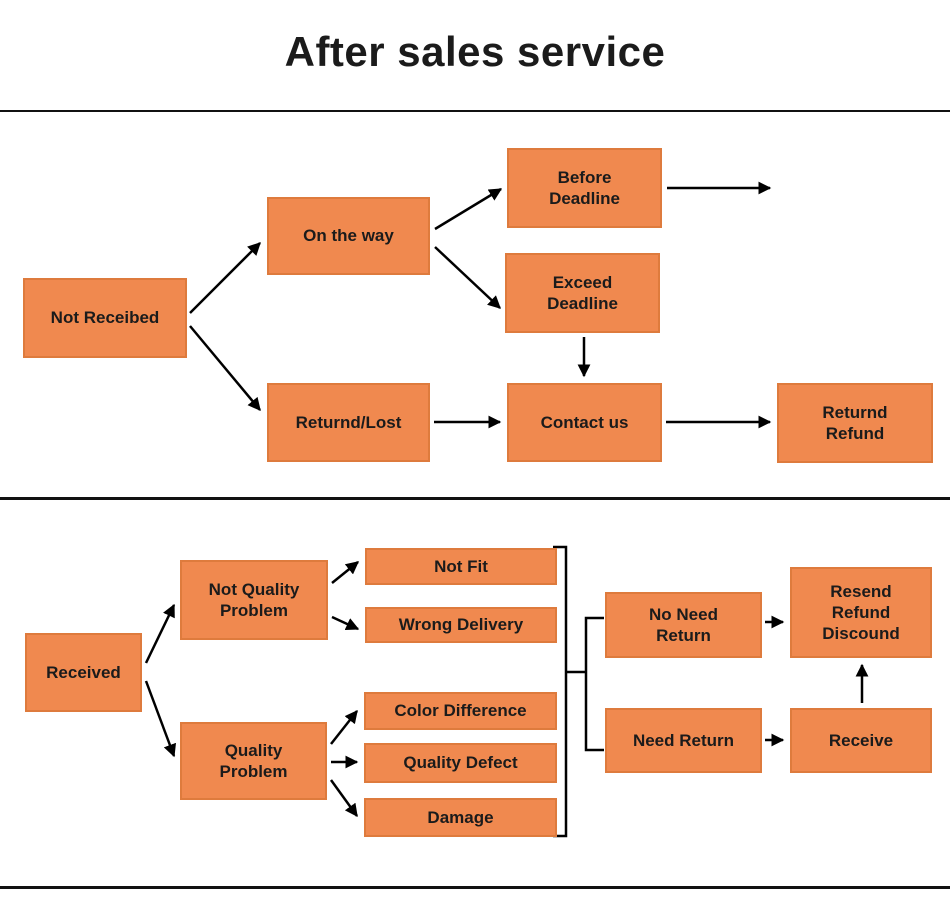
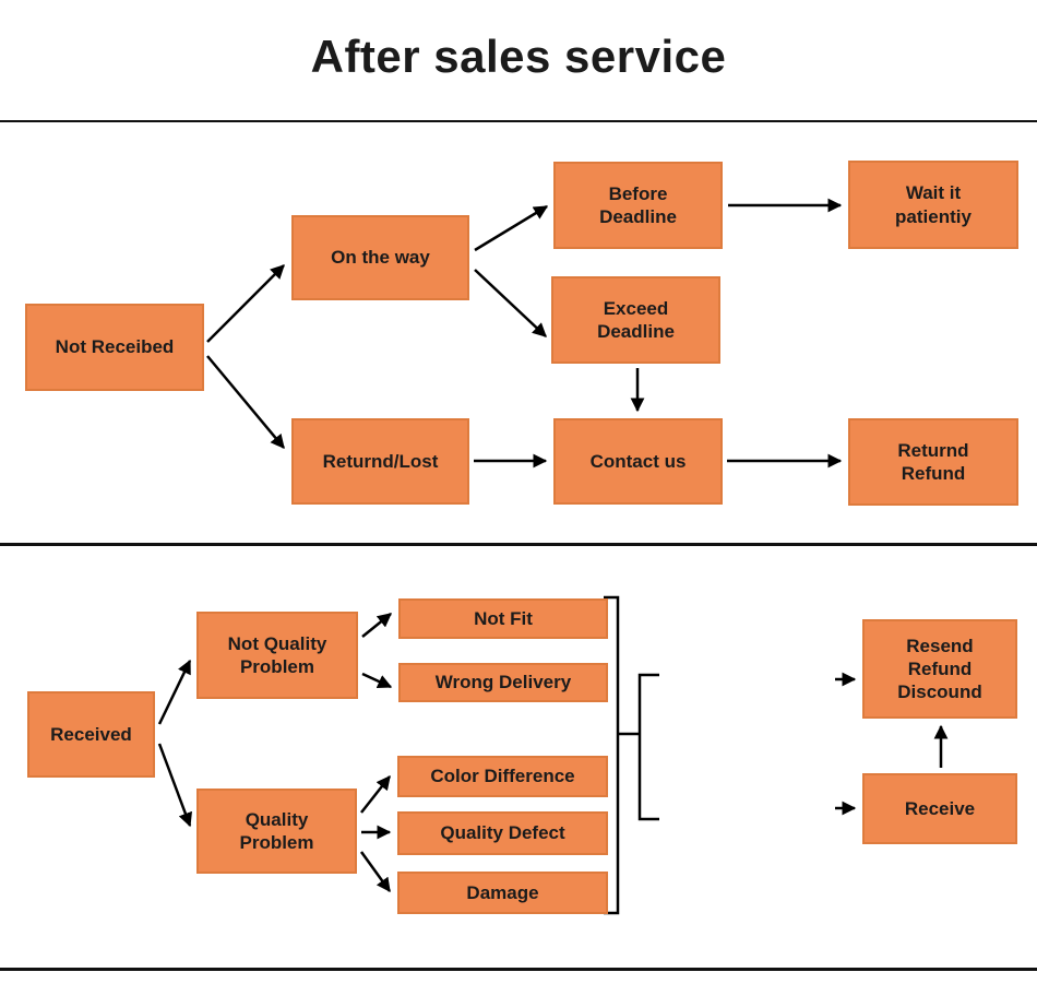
  After sales service
  Not Receibed
  On the way
  Before
  Deadline
+ Wait it
+ patientiy
  Exceed
  Deadline
  Returnd/Lost
  Contact us
  Returnd
  Refund
  Received
  Not Quality
  Problem
  Quality
  Problem
  Not Fit
  Wrong Delivery
  Color Difference
  Quality Defect
  Damage
- No Need
- Return
- Need Return
  Resend
  Refund
  Discound
  Receive
